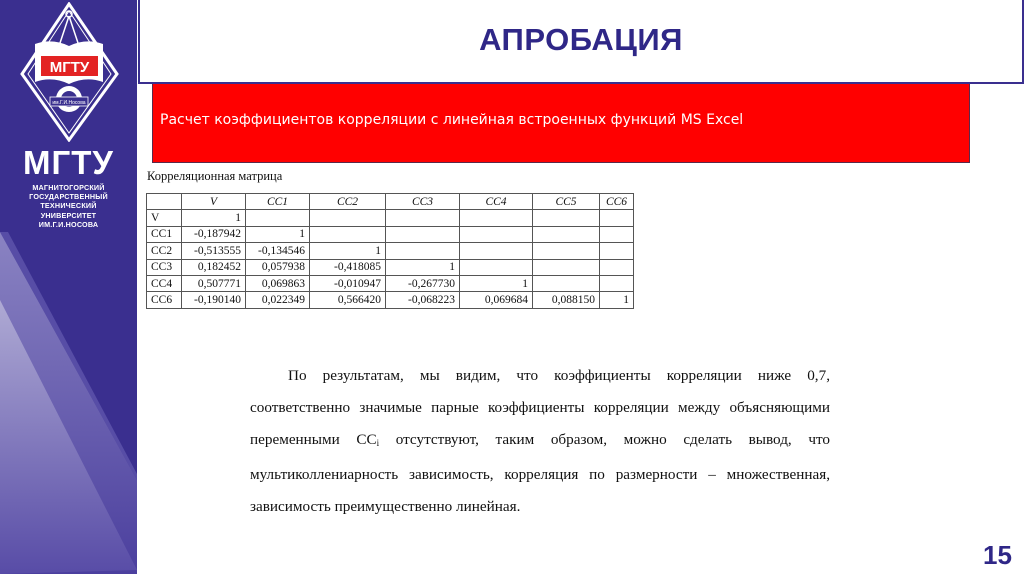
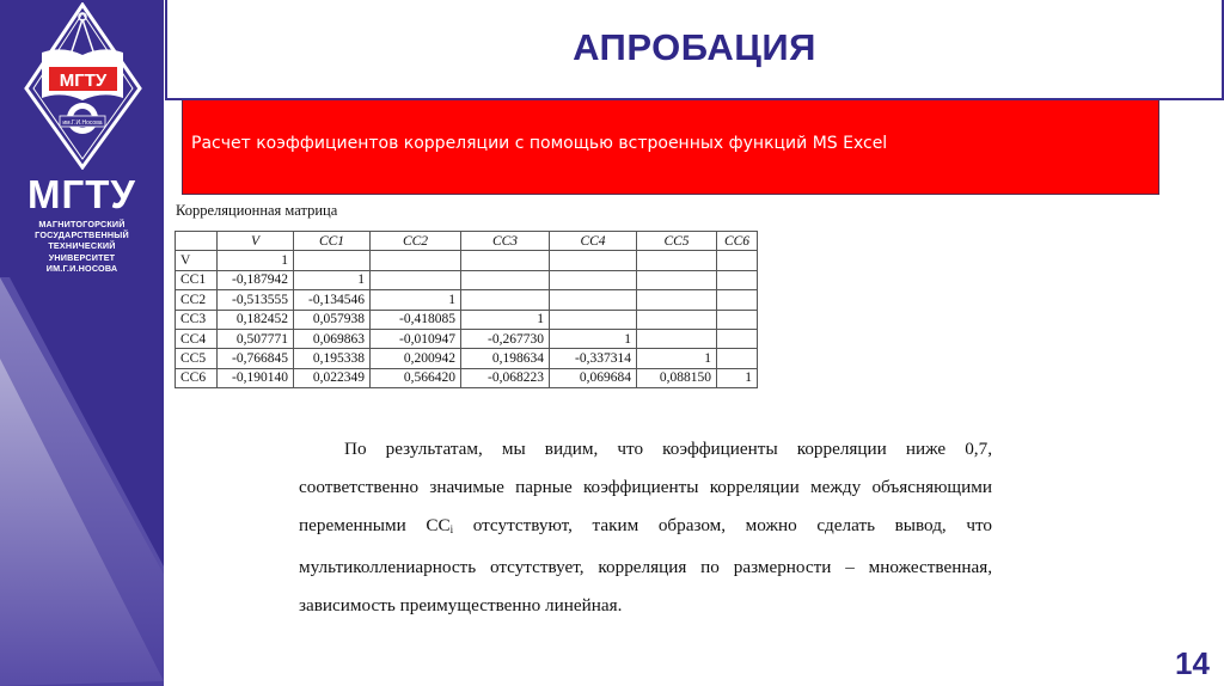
  МГТУ
  МГТУ
  МАГНИТОГОРСКИЙ
  ГОСУДАРСТВЕННЫЙ
  ТЕХНИЧЕСКИЙ
  УНИВЕРСИТЕТ
  ИМ.Г.И.НОСОВА
  АПРОБАЦИЯ
- Расчет коэффициентов корреляции с линейная встроенных функций MS Excel
+ Расчет коэффициентов корреляции с помощью встроенных функций MS Excel
  Корреляционная матрица
  	V	CC1	CC2	CC3	CC4	CC5	CC6
  V	1
  CC1	-0,187942	1
  CC2	-0,513555	-0,134546	1
  CC3	0,182452	0,057938	-0,418085	1
  CC4	0,507771	0,069863	-0,010947	-0,267730	1
+ CC5	-0,766845	0,195338	0,200942	0,198634	-0,337314	1
  CC6	-0,190140	0,022349	0,566420	-0,068223	0,069684	0,088150	1
- По результатам, мы видим, что коэффициенты корреляции ниже 0,7, соответственно значимые парные коэффициенты корреляции между объясняющими переменными CCi отсутствуют, таким образом, можно сделать вывод, что мультиколлениарность зависимость, корреляция по размерности – множественная, зависимость преимущественно линейная.
+ По результатам, мы видим, что коэффициенты корреляции ниже 0,7, соответственно значимые парные коэффициенты корреляции между объясняющими переменными CCi отсутствуют, таким образом, можно сделать вывод, что мультиколлениарность отсутствует, корреляция по размерности – множественная, зависимость преимущественно линейная.
- 15
+ 14
